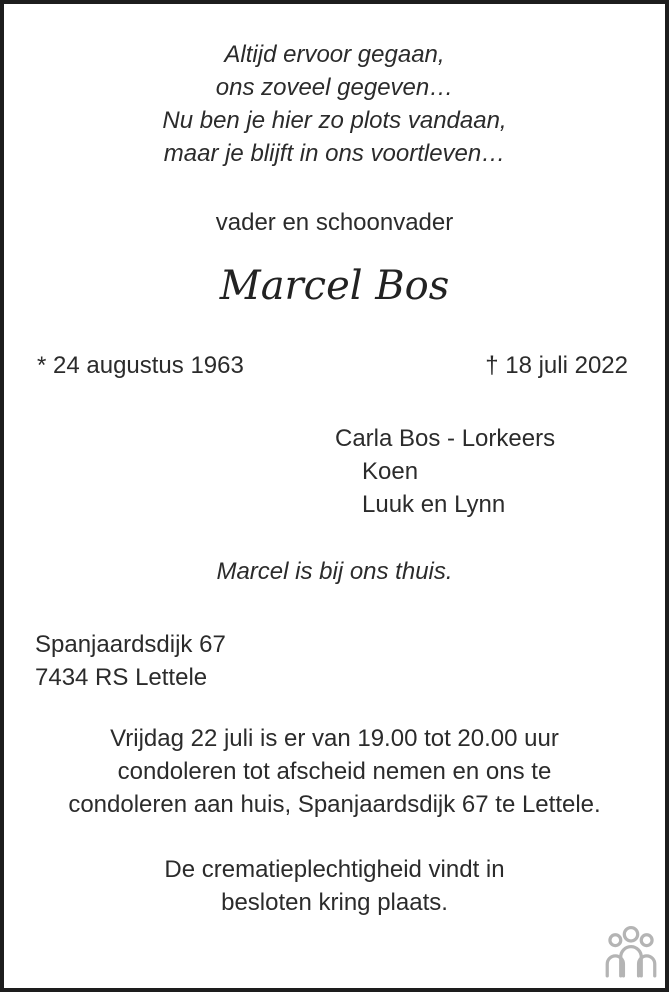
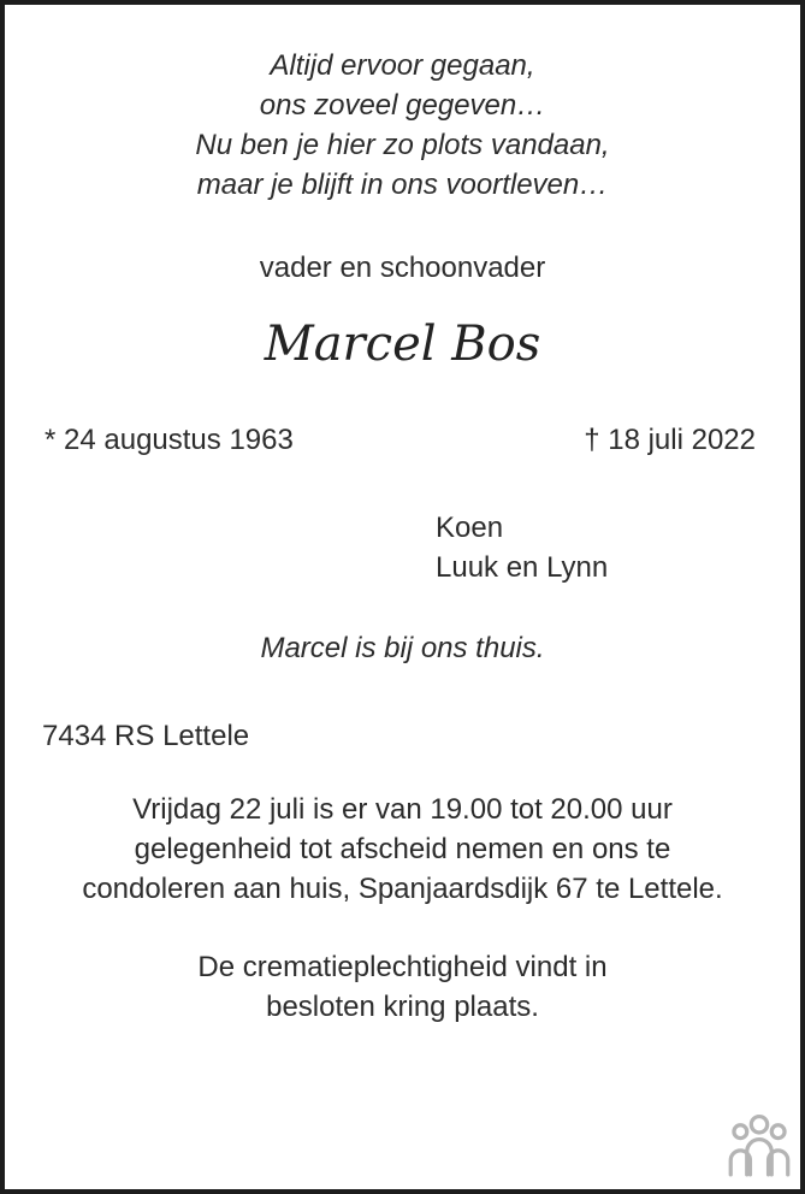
  Altijd ervoor gegaan,
  ons zoveel gegeven…
  Nu ben je hier zo plots vandaan,
  maar je blijft in ons voortleven…
  vader en schoonvader
  Marcel Bos
  * 24 augustus 1963
  † 18 juli 2022
- Carla Bos - Lorkeers
  Koen
  Luuk en Lynn
  Marcel is bij ons thuis.
- Spanjaardsdijk 67
  7434 RS Lettele
  Vrijdag 22 juli is er van 19.00 tot 20.00 uur
- condoleren tot afscheid nemen en ons te
+ gelegenheid tot afscheid nemen en ons te
  condoleren aan huis, Spanjaardsdijk 67 te Lettele.
  De crematieplechtigheid vindt in
  besloten kring plaats.
